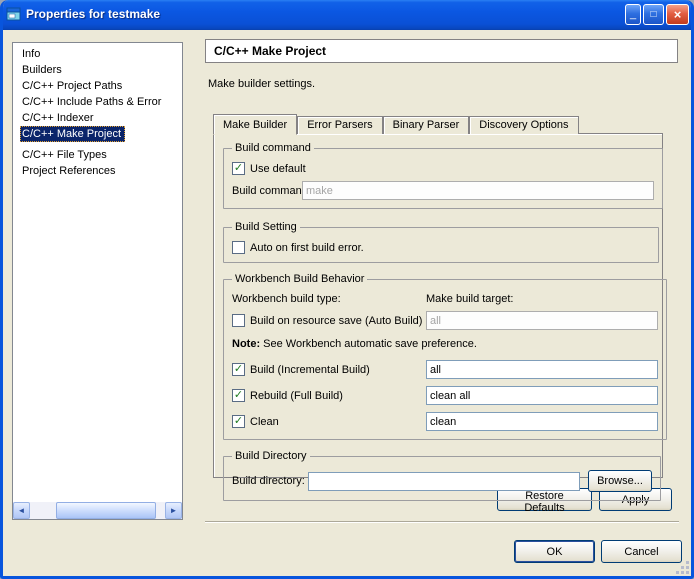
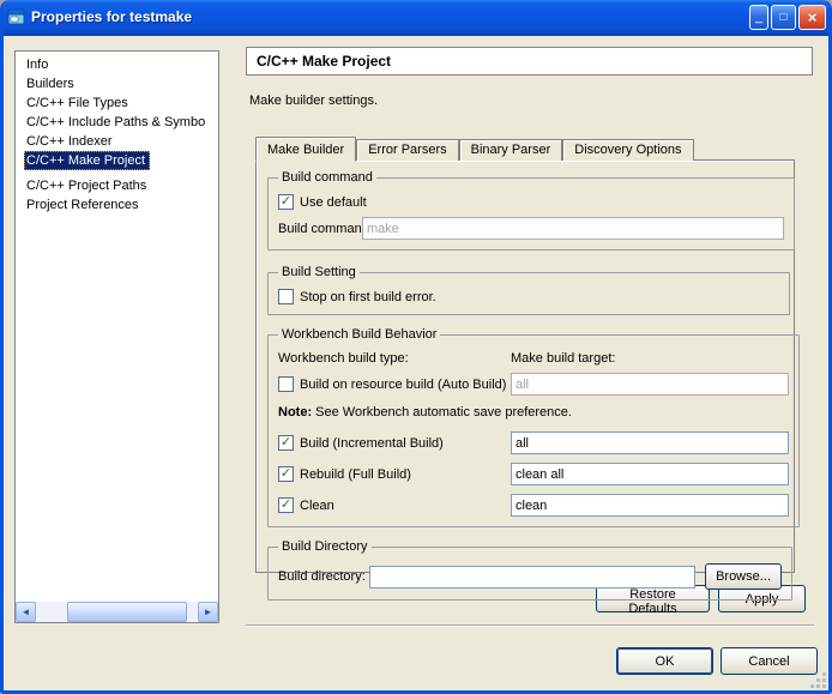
  Properties for testmake
  _
  □
  ×
  Info
  Builders
- C/C++ Project Paths
+ C/C++ File Types
- C/C++ Include Paths & Error
+ C/C++ Include Paths & Symbo
  C/C++ Indexer
  C/C++ Make Project
- C/C++ File Types
+ C/C++ Project Paths
  Project References
  ◄
  ►
  C/C++ Make Project
  Make builder settings.
  Make Builder
  Error Parsers
  Binary Parser
  Discovery Options
  Build command
  ✓
  Use default
  Build comman
  make
  Build Setting
- Auto on first build error.
+ Stop on first build error.
  Workbench Build Behavior
  Workbench build type:
  Make build target:
- Build on resource save (Auto Build)
+ Build on resource build (Auto Build)
  all
  Note: See Workbench automatic save preference.
  ✓
  Build (Incremental Build)
  all
  ✓
  Rebuild (Full Build)
  clean all
  ✓
  Clean
  clean
  Build Directory
  Build directory:
  Browse...
  Restore Defaults
  Apply
  OK
  Cancel
